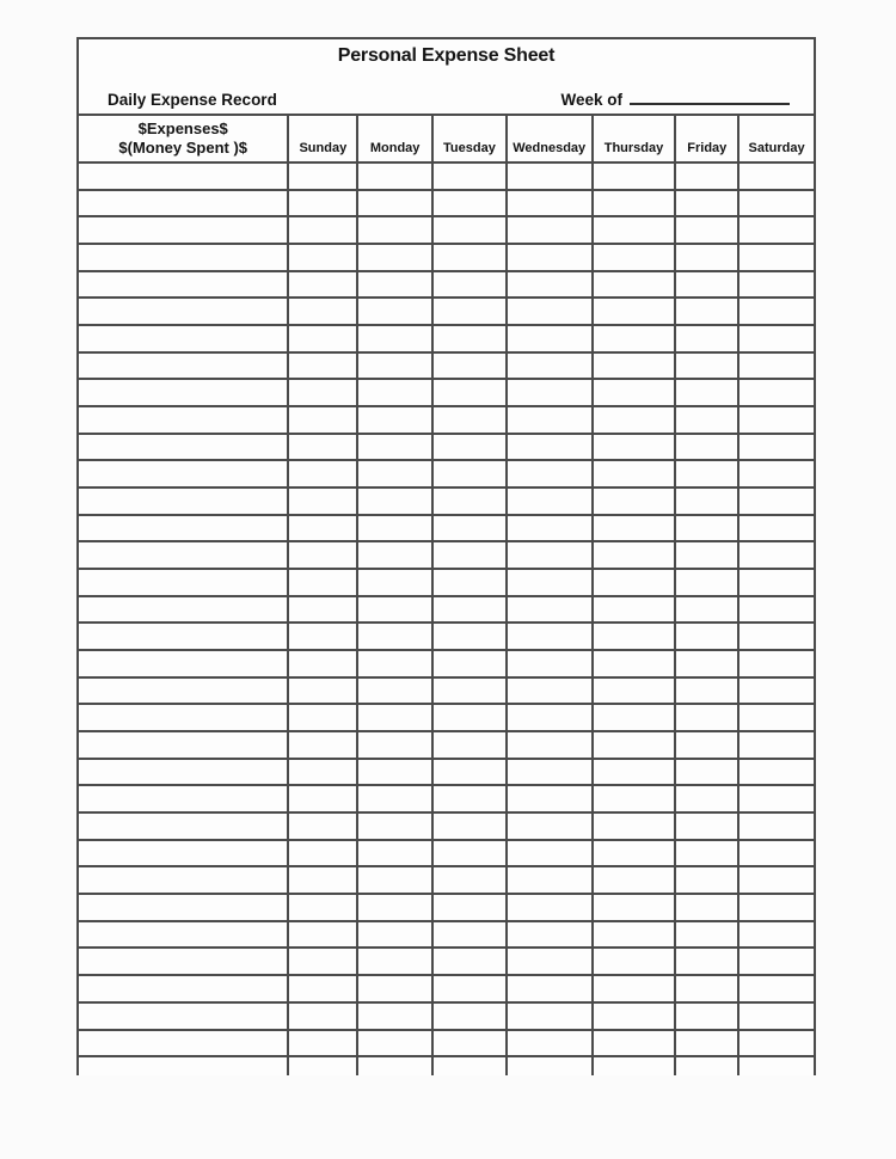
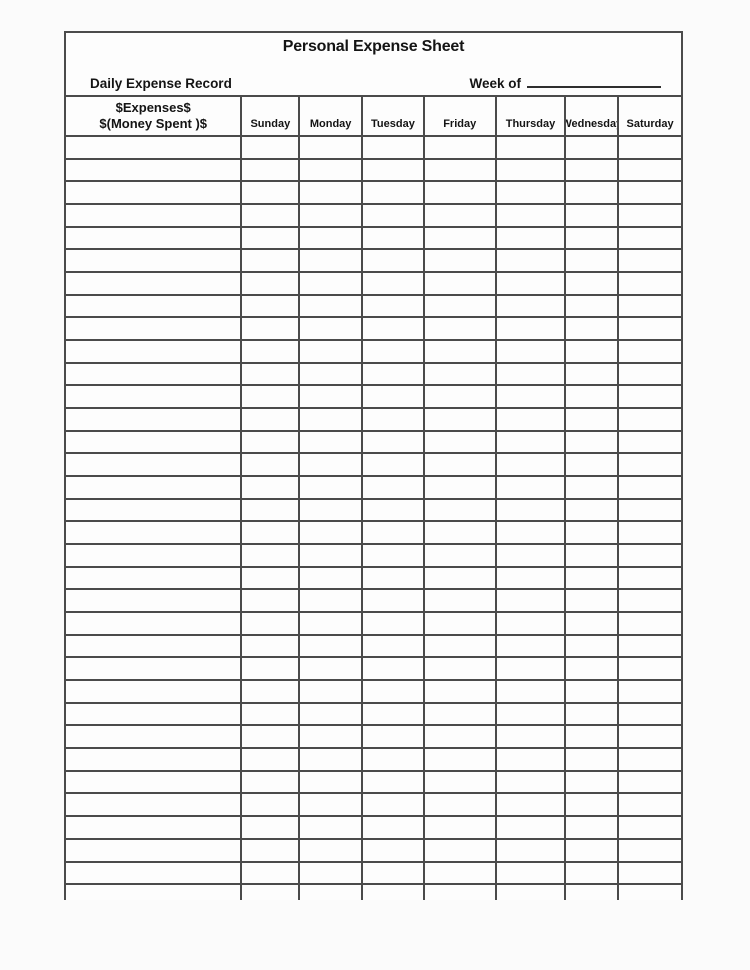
  Personal Expense Sheet
  Daily Expense Record
  Week of
  $Expenses$
  $(Money Spent )$
  Sunday
  Monday
  Tuesday
- Wednesday
+ Friday
  Thursday
- Friday
+ Wednesday
  Saturday
